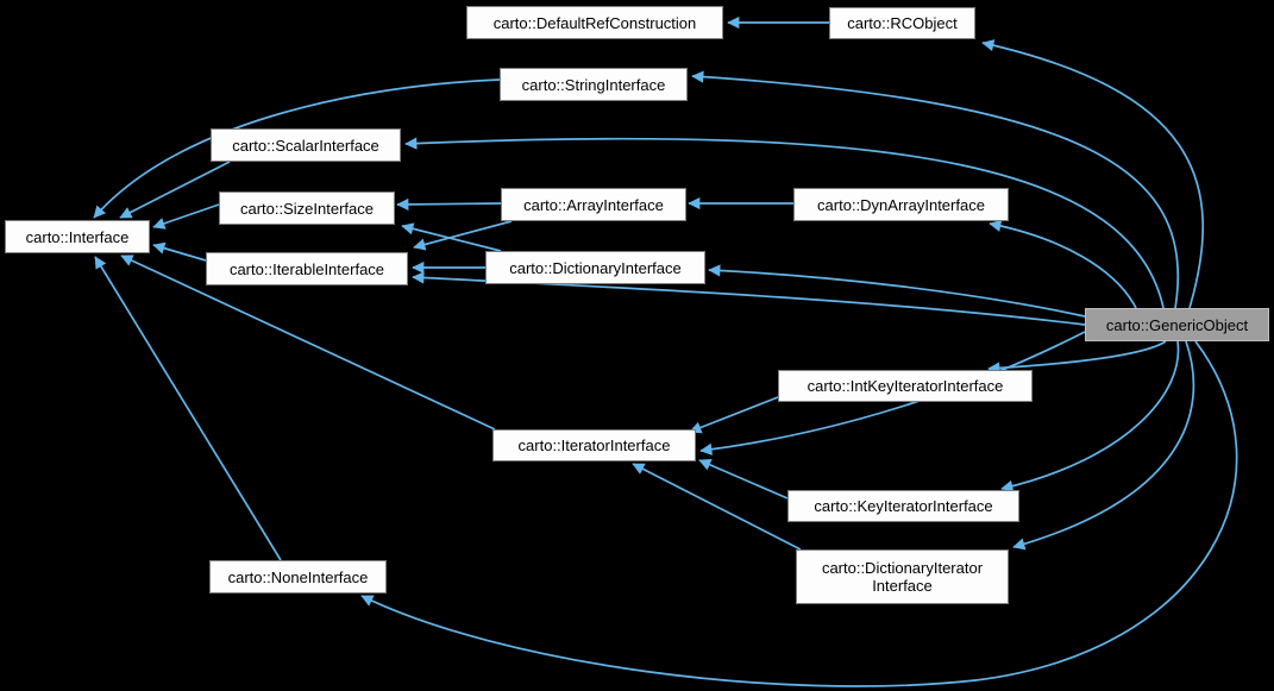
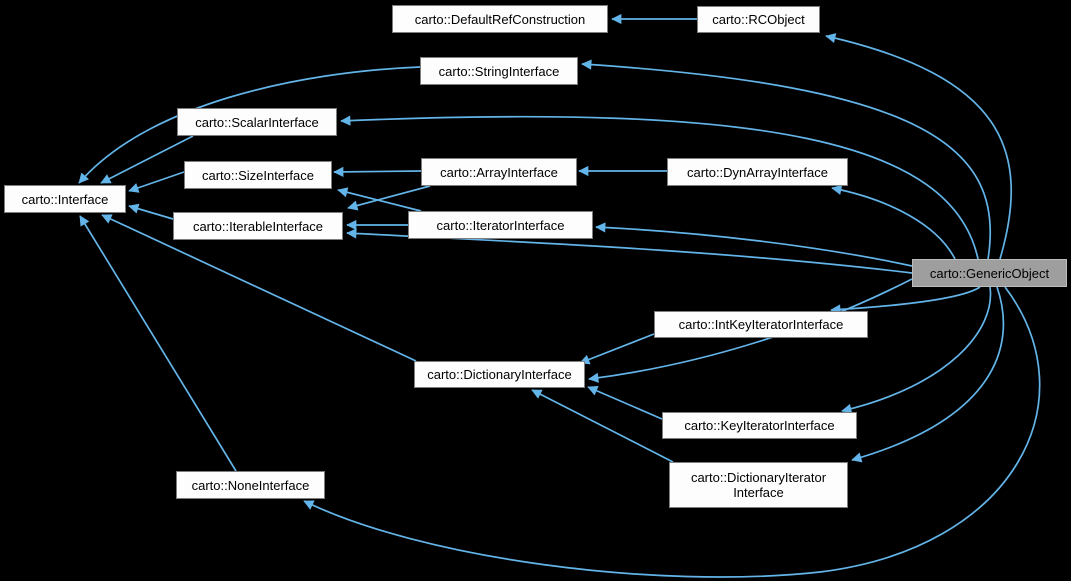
  carto::DefaultRefConstruction
  carto::RCObject
  carto::StringInterface
  carto::ScalarInterface
  carto::Interface
  carto::SizeInterface
  carto::IterableInterface
  carto::ArrayInterface
  carto::DynArrayInterface
- carto::DictionaryInterface
+ carto::IteratorInterface
  carto::GenericObject
  carto::IntKeyIteratorInterface
- carto::IteratorInterface
+ carto::DictionaryInterface
  carto::KeyIteratorInterface
  carto::DictionaryIterator
  Interface
  carto::NoneInterface
